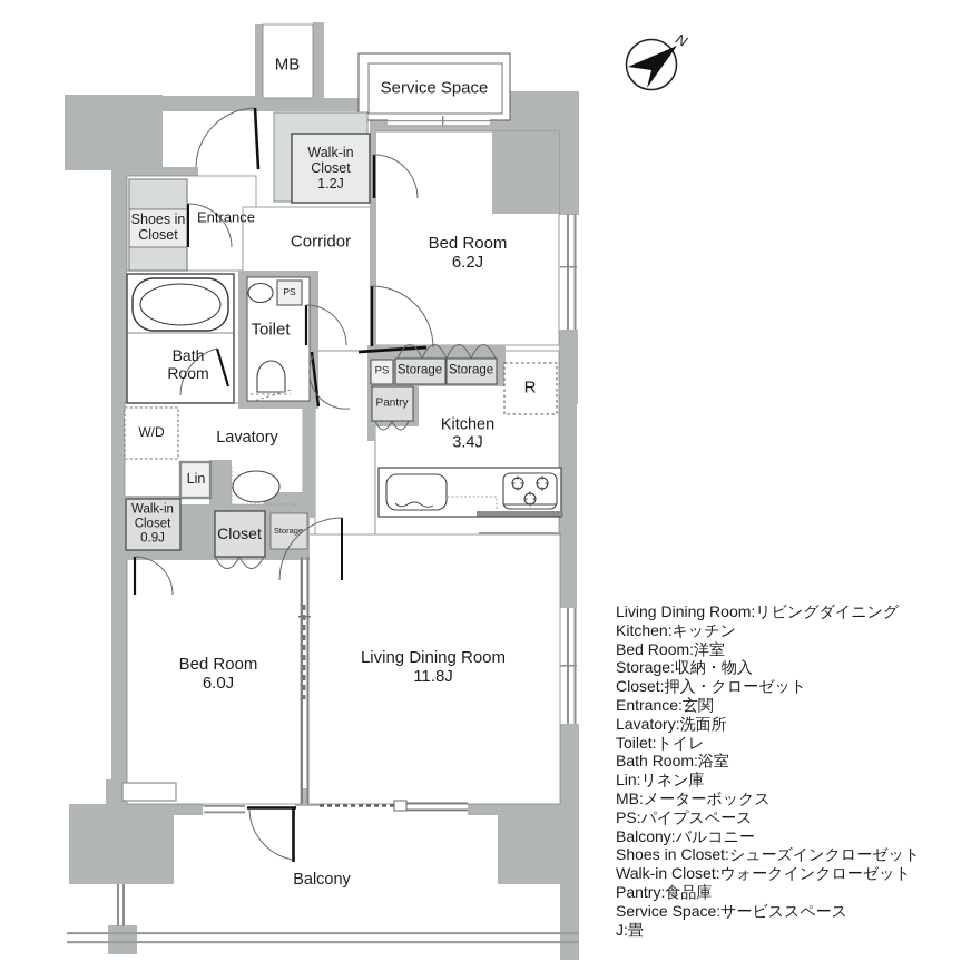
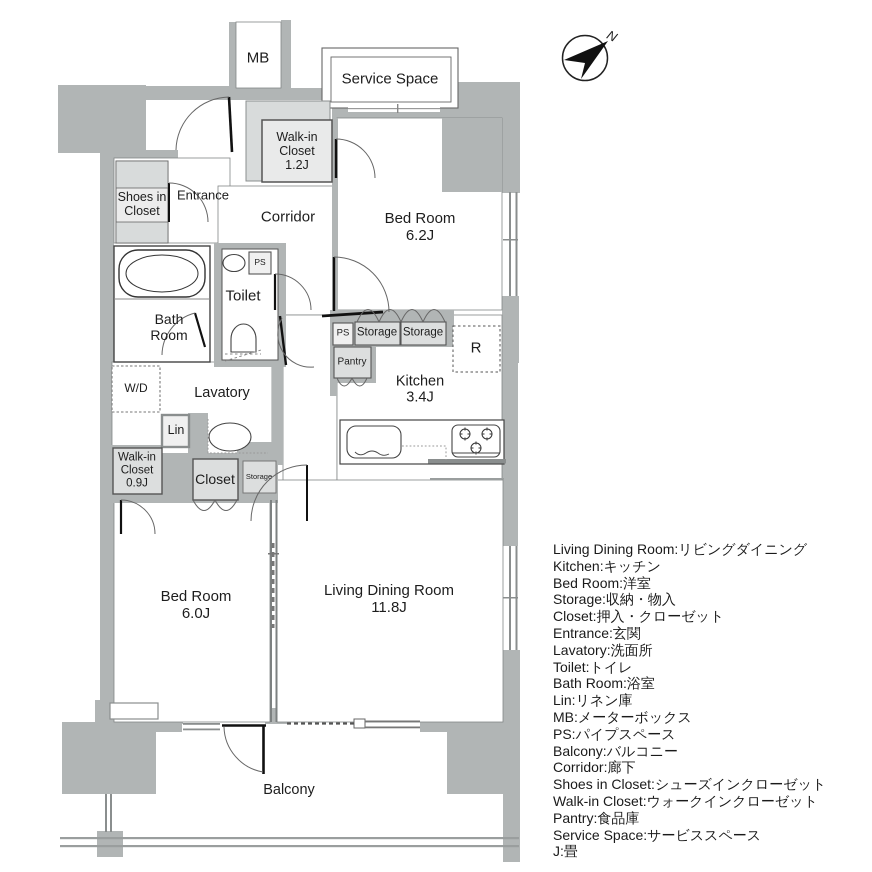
  MB
  Service Space
  Walk-in Closet
  1.2J
  Bed Room
  6.2J
  Shoes in Closet
  Entrance
  Corridor
  Bath Room
  Toilet
  PS
  W/D
  Lavatory
  Lin
  Walk-in Closet
  0.9J
  Closet
  Storage
  PS
  Storage
  Storage
  Pantry
  R
  Kitchen
  3.4J
  Bed Room
  6.0J
  Living Dining Room
  11.8J
  Balcony
  Living Dining Room:リビングダイニング
  Kitchen:キッチン
  Bed Room:洋室
  Storage:収納・物入
  Closet:押入・クローゼット
  Entrance:玄関
  Lavatory:洗面所
  Toilet:トイレ
  Bath Room:浴室
  Lin:リネン庫
  MB:メーターボックス
  PS:パイプスペース
  Balcony:バルコニー
+ Corridor:廊下
  Shoes in Closet:シューズインクローゼット
  Walk-in Closet:ウォークインクローゼット
  Pantry:食品庫
  Service Space:サービススペース
  J:畳
